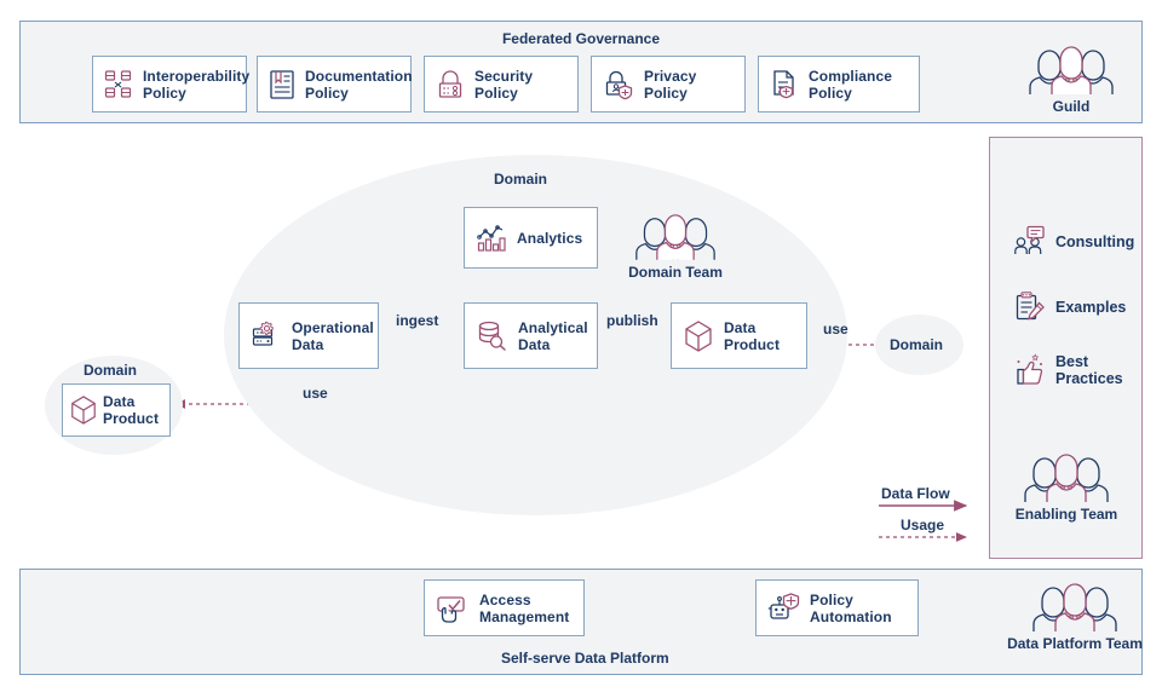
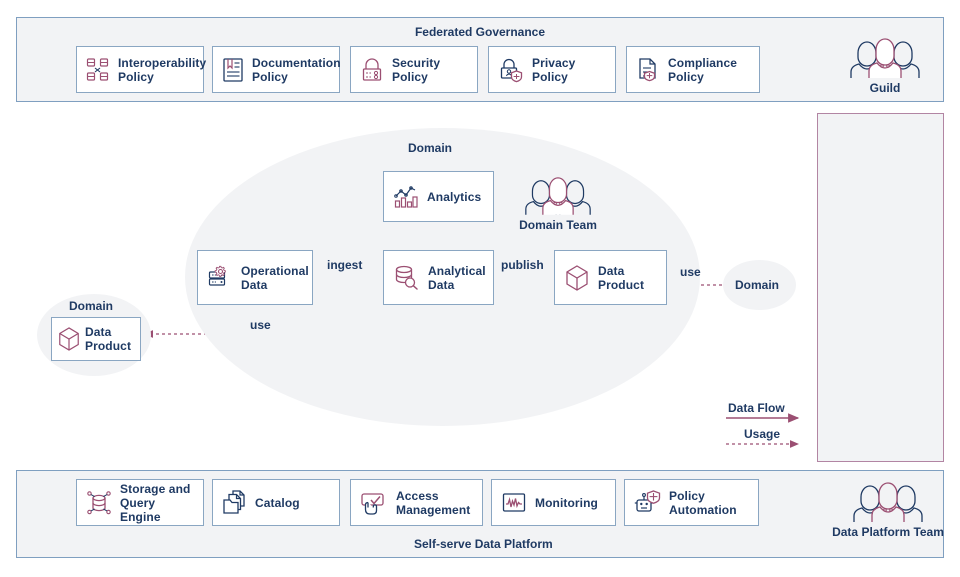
  Federated Governance
  Interoperability
  Policy
  Documentation
  Policy
  Security
  Policy
  Privacy
  Policy
  Compliance
  Policy
  Guild
  Domain
  Analytics
  Domain Team
  Operational
  Data
  Analytical
  Data
  Data
  Product
  ingest
  publish
  use
  use
  Domain
  Domain
  Data
  Product
- Consulting
- Examples
- Best
- Practices
- Enabling Team
  Data Flow
  Usage
+ Storage and
+ Query Engine
+ Catalog
  Access
  Management
+ Monitoring
  Policy
  Automation
  Self-serve Data Platform
  Data Platform Team
